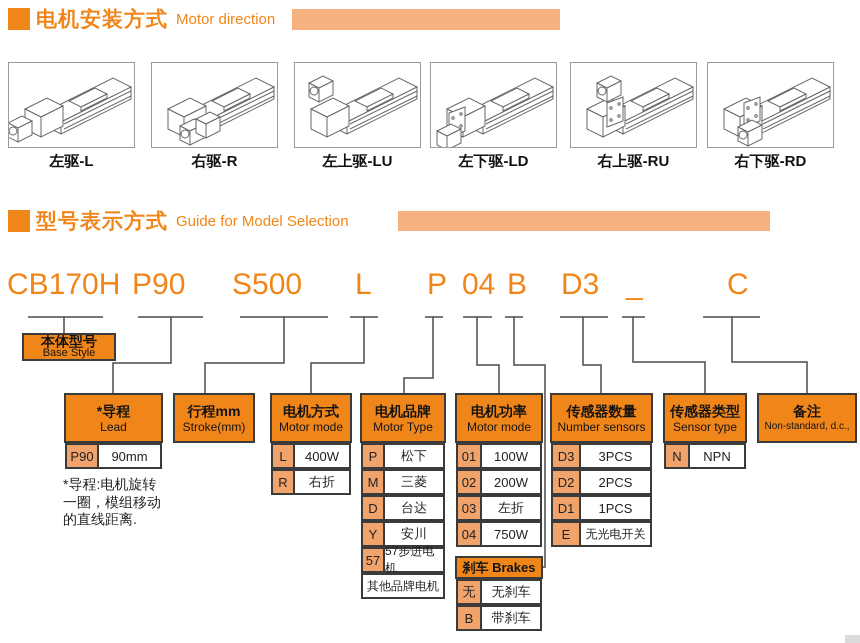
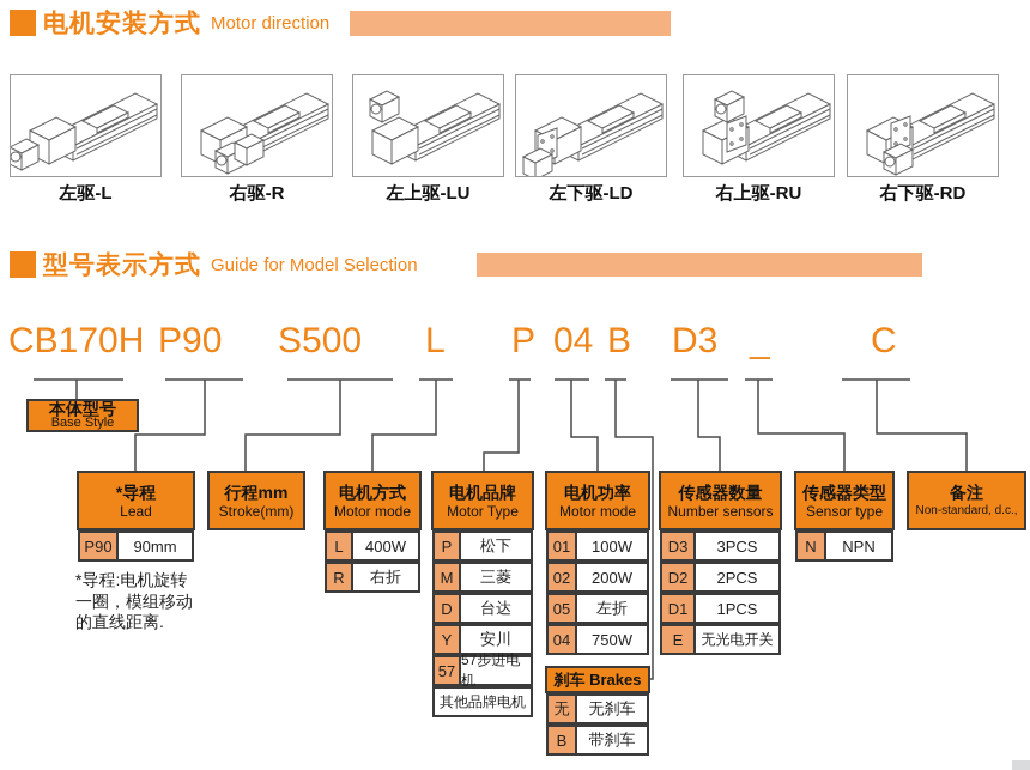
  电机安装方式
  Motor direction
  左驱-L
  右驱-R
  左上驱-LU
  左下驱-LD
  右上驱-RU
  右下驱-RD
  型号表示方式
  Guide for Model Selection
  CB170H
  P90
  S500
  L
  P
  04
  B
  D3
  _
  C
  本体型号
  Base Style
  *导程
  Lead
  P90
  90mm
  行程mm
  Stroke(mm)
  电机方式
  Motor mode
  L
  400W
  R
  右折
  电机品牌
  Motor Type
  P
  松下
  M
  三菱
  D
  台达
  Y
  安川
  57
  57步进电机
  其他品牌电机
  电机功率
  Motor mode
  01
  100W
  02
  200W
- 03
+ 05
  左折
  04
  750W
  传感器数量
  Number sensors
  D3
  3PCS
  D2
  2PCS
  D1
  1PCS
  E
  无光电开关
  传感器类型
  Sensor type
  N
  NPN
  备注
  Non-standard, d.c.,
  刹车 Brakes
  无
  无刹车
  B
  带刹车
  *导程:电机旋转一圈，模组移动的直线距离.
